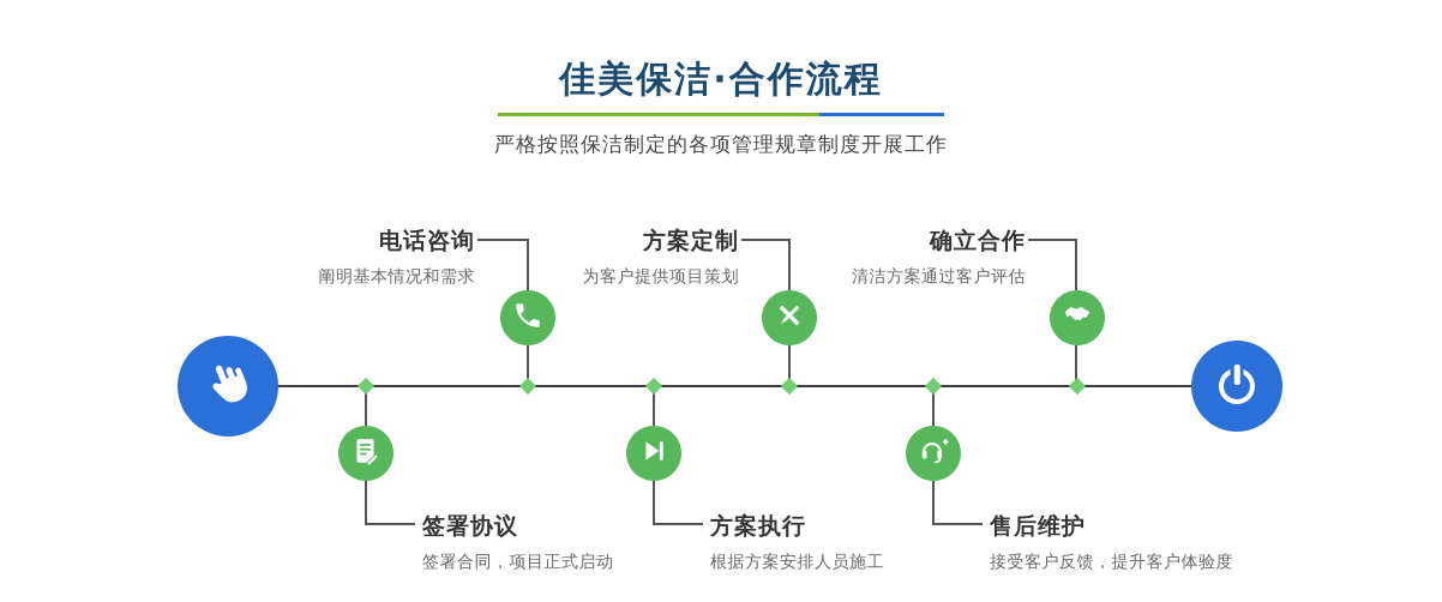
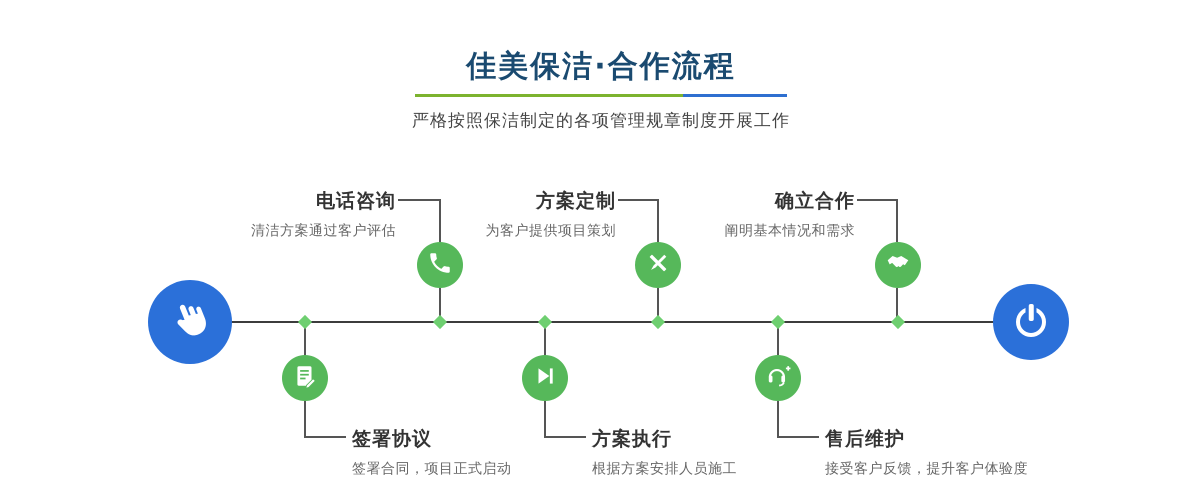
  佳美保洁·合作流程
  严格按照保洁制定的各项管理规章制度开展工作
  电话咨询
- 阐明基本情况和需求
+ 清洁方案通过客户评估
  方案定制
  为客户提供项目策划
  确立合作
- 清洁方案通过客户评估
+ 阐明基本情况和需求
  签署协议
  签署合同，项目正式启动
  方案执行
  根据方案安排人员施工
  售后维护
  接受客户反馈，提升客户体验度
